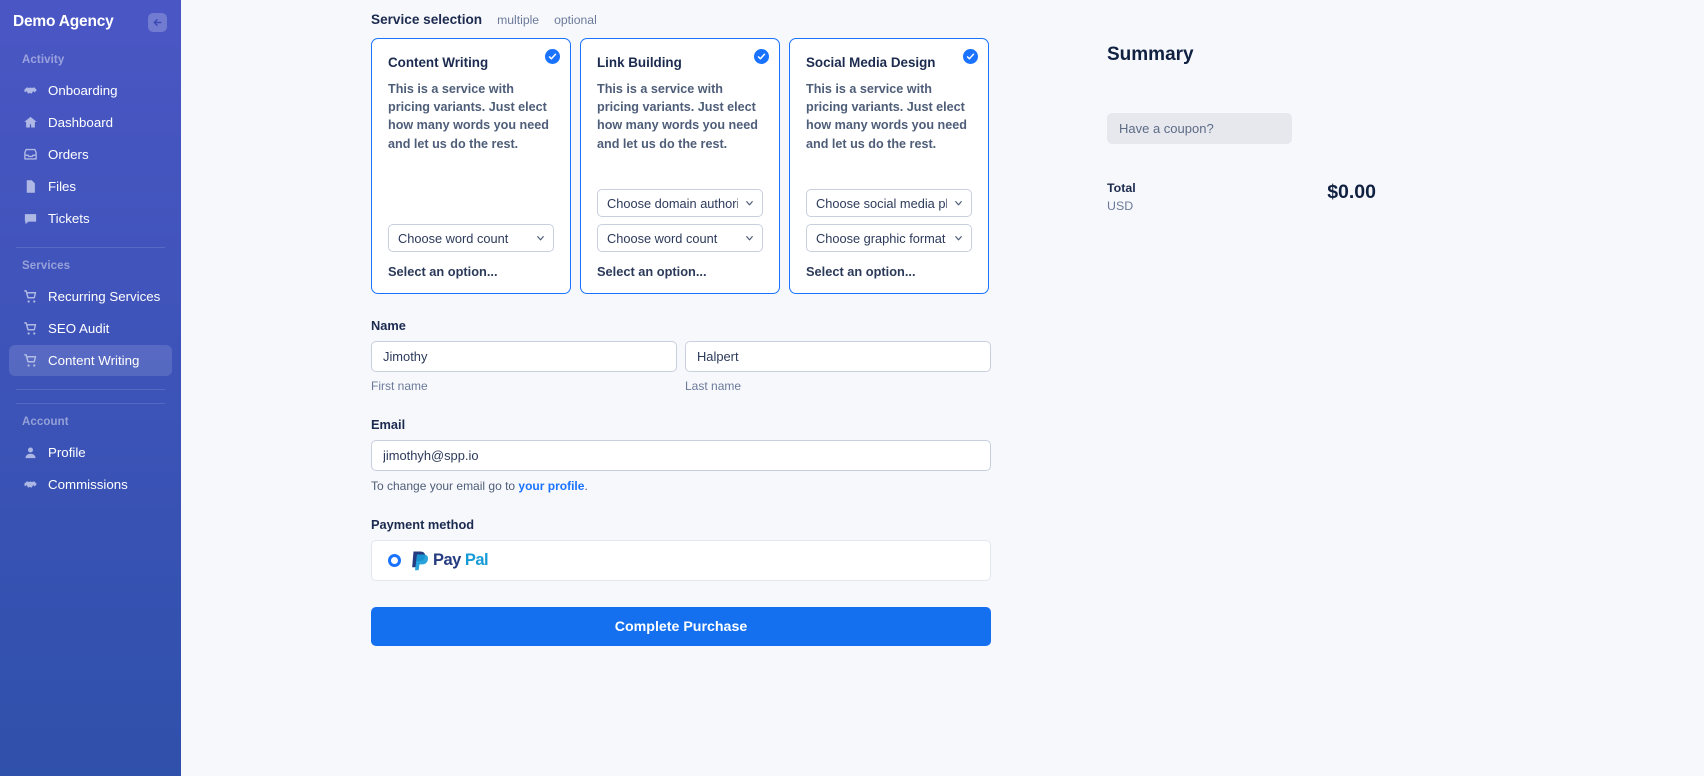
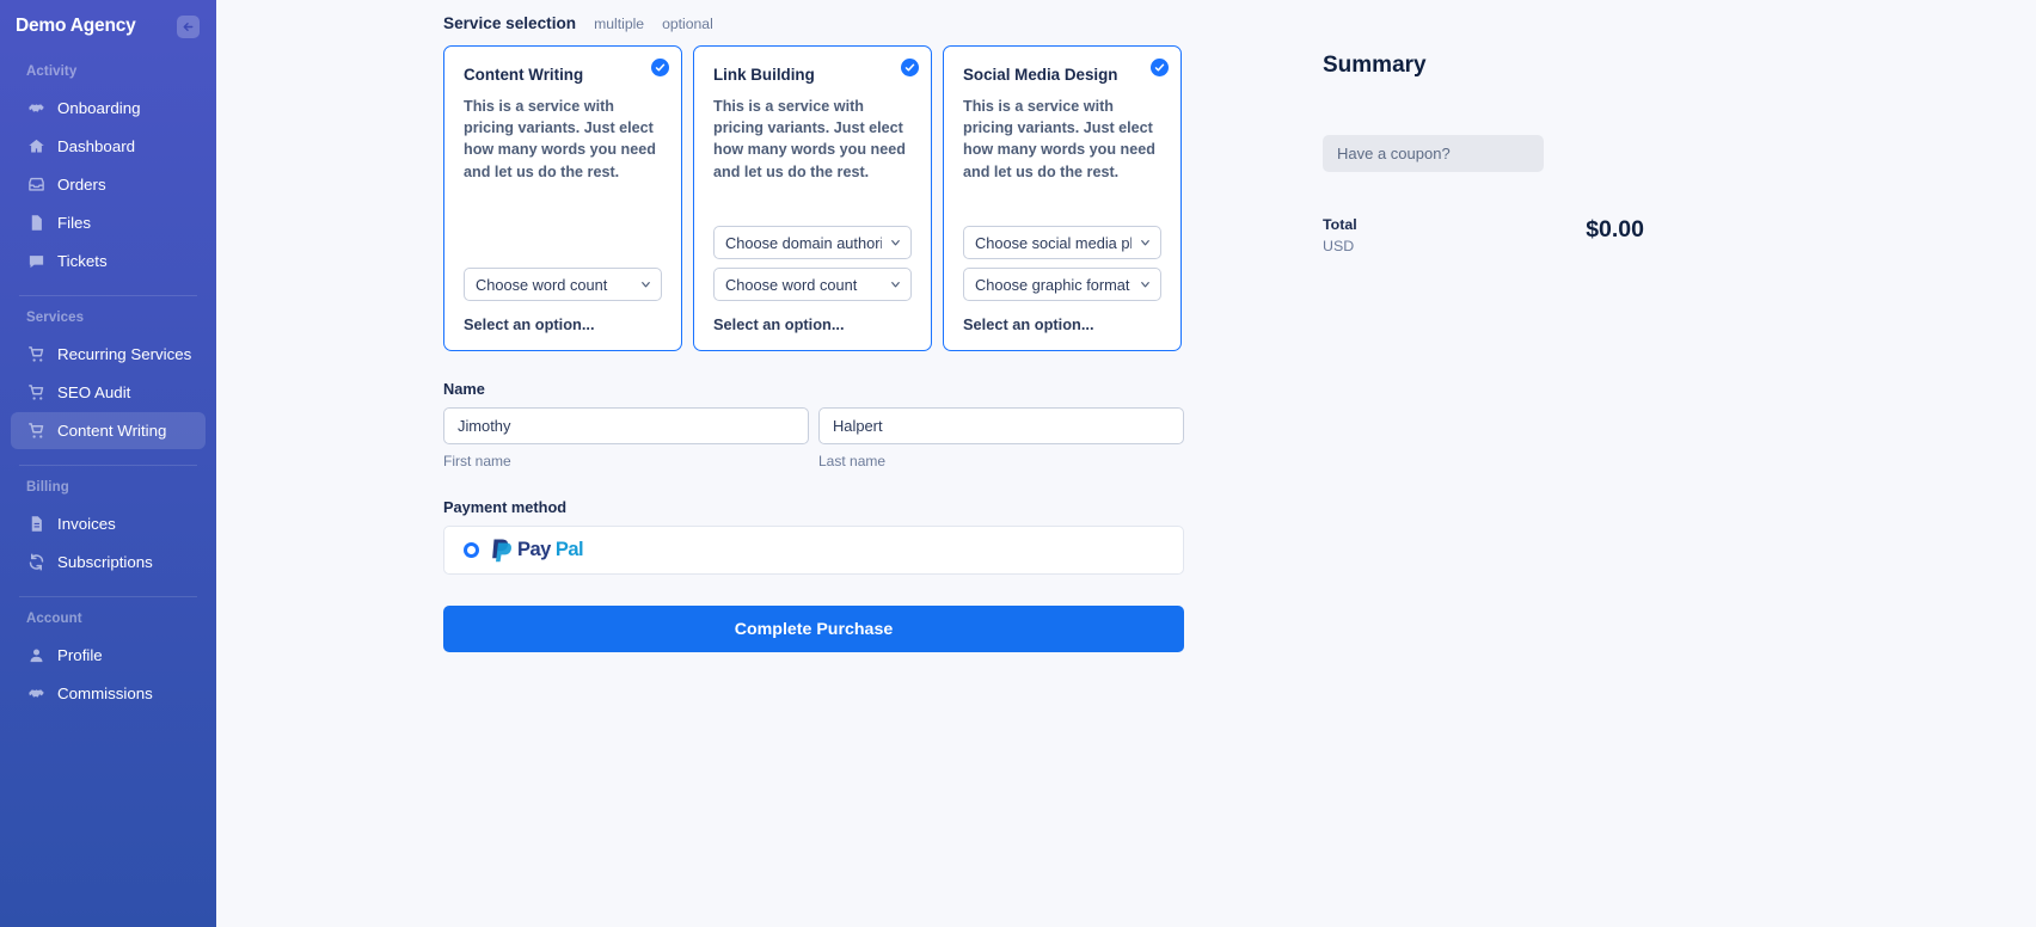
  Demo Agency
  Activity
  Onboarding
  Dashboard
  Orders
  Files
  Tickets
  Services
  Recurring Services
  SEO Audit
  Content Writing
+ Billing
+ Invoices
+ Subscriptions
  Account
  Profile
  Commissions
  Service selection
  multiple
  optional
  Content Writing
  This is a service with pricing variants. Just elect how many words you need and let us do the rest.
  Choose word count
  Select an option...
  Link Building
  This is a service with pricing variants. Just elect how many words you need and let us do the rest.
  Choose domain authori
  Choose word count
  Select an option...
  Social Media Design
  This is a service with pricing variants. Just elect how many words you need and let us do the rest.
  Choose social media pl
  Choose graphic format
  Select an option...
  Name
  Jimothy
  First name
  Halpert
  Last name
- Email
- jimothyh@spp.io
- To change your email go to your profile.
  Payment method
  Pay
  Pal
  Complete Purchase
  Summary
  Have a coupon?
  Total
  USD
  $0.00
